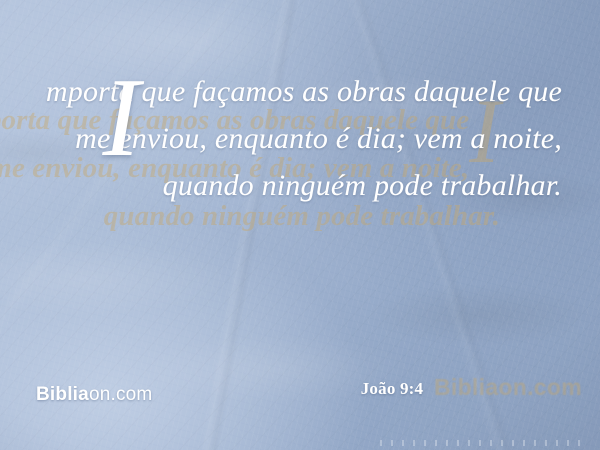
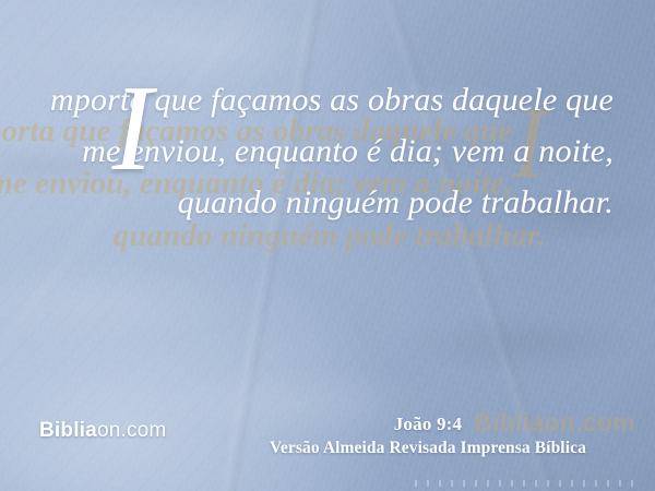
  Bibliaon.com
  Bibliaon.com
  João 9:4
+ Versão Almeida Revisada Imprensa Bíblica
